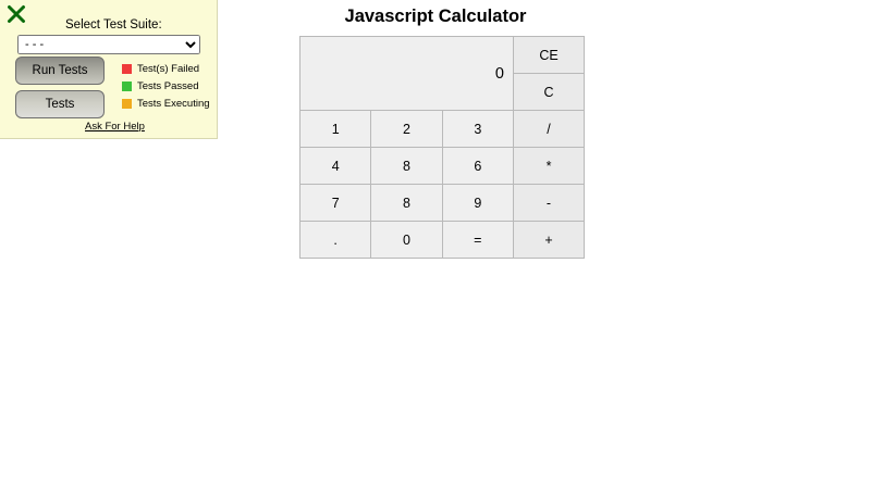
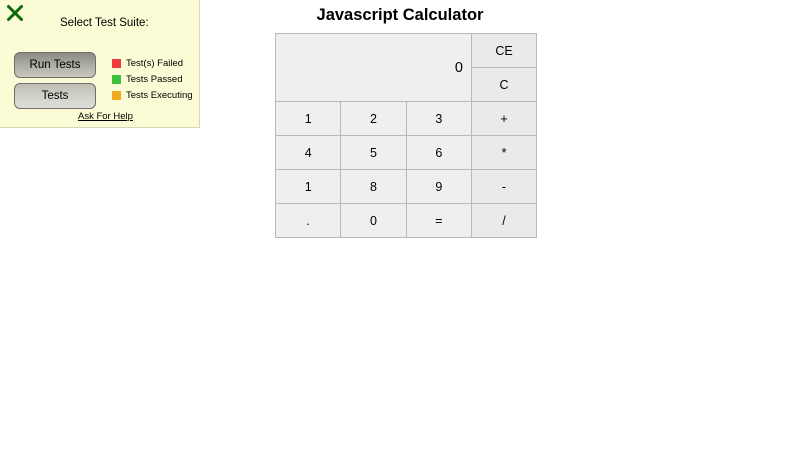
  Select Test Suite:
- - - -
  Run Tests
  Tests
  Test(s) Failed
  Tests Passed
  Tests Executing
  Ask For Help
  Javascript Calculator
  0	CE
  C
- 1	2	3	/
+ 1	2	3	+
- 4	8	6	*
+ 4	5	6	*
- 7	8	9	-
+ 1	8	9	-
- .	0	=	+
+ .	0	=	/
